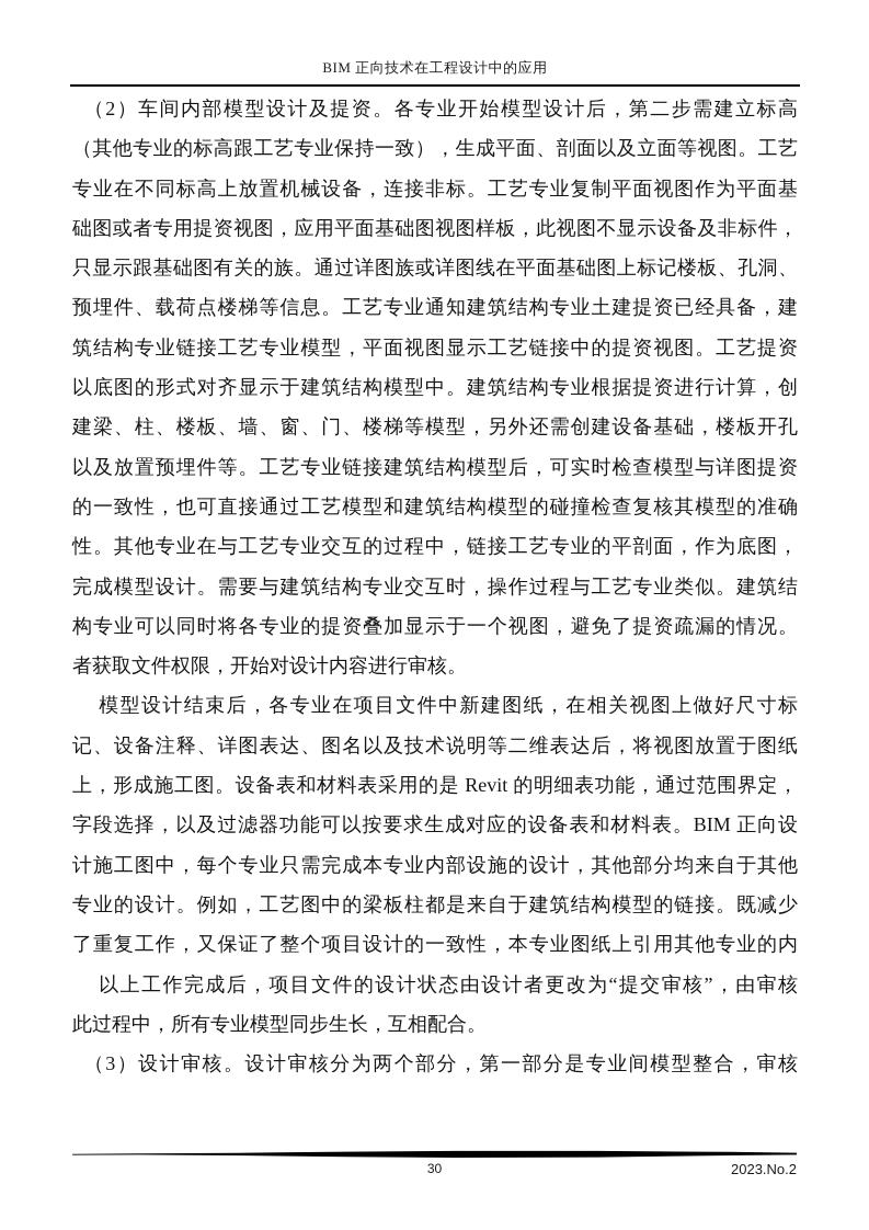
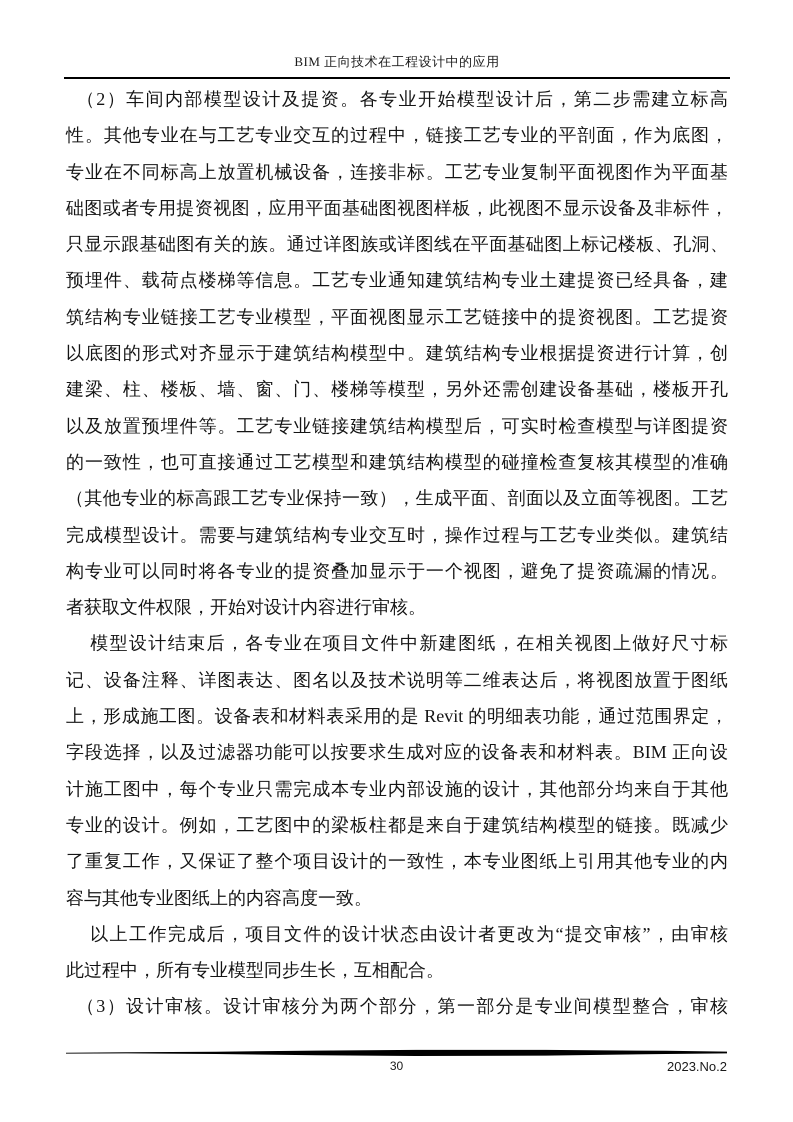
  BIM 正向技术在工程设计中的应用
  （2）车间内部模型设计及提资。各专业开始模型设计后，第二步需建立标高
- （其他专业的标高跟工艺专业保持一致），生成平面、剖面以及立面等视图。工艺
+ 性。其他专业在与工艺专业交互的过程中，链接工艺专业的平剖面，作为底图，
  专业在不同标高上放置机械设备，连接非标。工艺专业复制平面视图作为平面基
  础图或者专用提资视图，应用平面基础图视图样板，此视图不显示设备及非标件，
  只显示跟基础图有关的族。通过详图族或详图线在平面基础图上标记楼板、孔洞、
  预埋件、载荷点楼梯等信息。工艺专业通知建筑结构专业土建提资已经具备，建
  筑结构专业链接工艺专业模型，平面视图显示工艺链接中的提资视图。工艺提资
  以底图的形式对齐显示于建筑结构模型中。建筑结构专业根据提资进行计算，创
  建梁、柱、楼板、墙、窗、门、楼梯等模型，另外还需创建设备基础，楼板开孔
  以及放置预埋件等。工艺专业链接建筑结构模型后，可实时检查模型与详图提资
  的一致性，也可直接通过工艺模型和建筑结构模型的碰撞检查复核其模型的准确
- 性。其他专业在与工艺专业交互的过程中，链接工艺专业的平剖面，作为底图，
+ （其他专业的标高跟工艺专业保持一致），生成平面、剖面以及立面等视图。工艺
  完成模型设计。需要与建筑结构专业交互时，操作过程与工艺专业类似。建筑结
  构专业可以同时将各专业的提资叠加显示于一个视图，避免了提资疏漏的情况。
  者获取文件权限，开始对设计内容进行审核。
  模型设计结束后，各专业在项目文件中新建图纸，在相关视图上做好尺寸标
  记、设备注释、详图表达、图名以及技术说明等二维表达后，将视图放置于图纸
  上，形成施工图。设备表和材料表采用的是 Revit 的明细表功能，通过范围界定，
  字段选择，以及过滤器功能可以按要求生成对应的设备表和材料表。BIM 正向设
  计施工图中，每个专业只需完成本专业内部设施的设计，其他部分均来自于其他
  专业的设计。例如，工艺图中的梁板柱都是来自于建筑结构模型的链接。既减少
  了重复工作，又保证了整个项目设计的一致性，本专业图纸上引用其他专业的内
+ 容与其他专业图纸上的内容高度一致。
  以上工作完成后，项目文件的设计状态由设计者更改为“提交审核”，由审核
  此过程中，所有专业模型同步生长，互相配合。
  （3）设计审核。设计审核分为两个部分，第一部分是专业间模型整合，审核
  30
  2023.No.2
